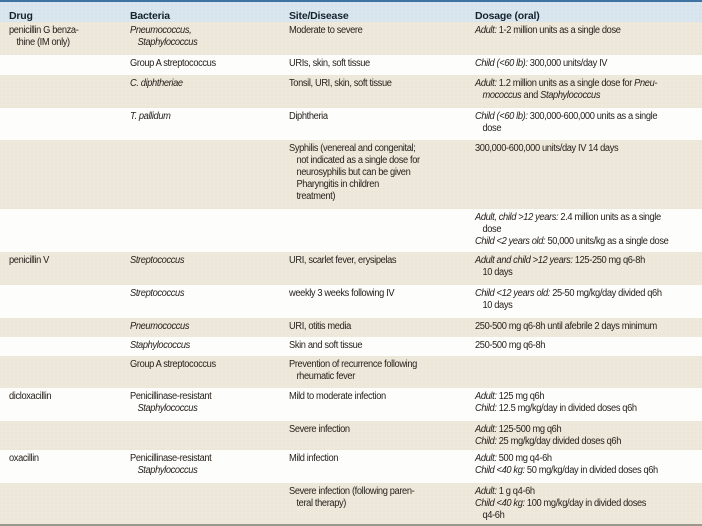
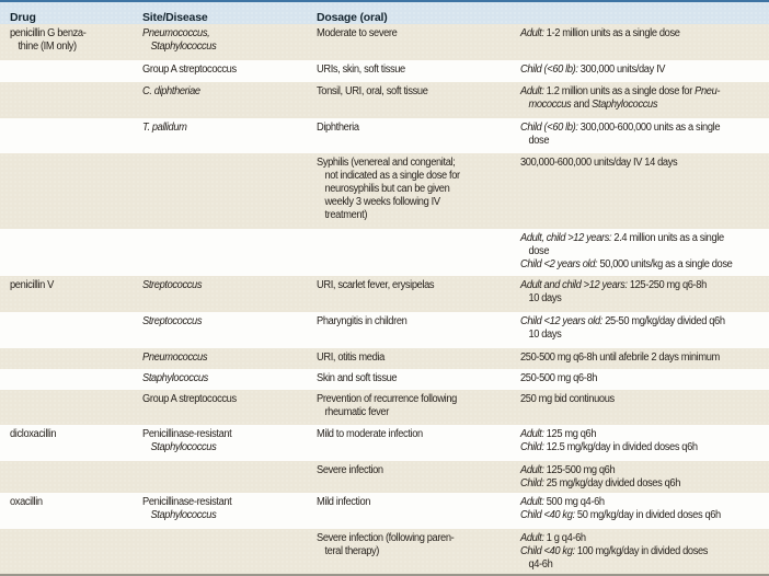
  Drug
- Bacteria
  Site/Disease
  Dosage (oral)
  penicillin G benza-
  thine (IM only)
  Pneumococcus,
  Staphylococcus
  Moderate to severe
  Adult: 1-2 million units as a single dose
  Group A streptococcus
  URIs, skin, soft tissue
  Child (<60 lb): 300,000 units/day IV
  C. diphtheriae
- Tonsil, URI, skin, soft tissue
+ Tonsil, URI, oral, soft tissue
  Adult: 1.2 million units as a single dose for Pneu-
  mococcus and Staphylococcus
  T. pallidum
  Diphtheria
  Child (<60 lb): 300,000-600,000 units as a single
  dose
  Syphilis (venereal and congenital;
  not indicated as a single dose for
  neurosyphilis but can be given
- Pharyngitis in children
+ weekly 3 weeks following IV
  treatment)
  300,000-600,000 units/day IV 14 days
  Adult, child >12 years: 2.4 million units as a single
  dose
  Child <2 years old: 50,000 units/kg as a single dose
  penicillin V
  Streptococcus
  URI, scarlet fever, erysipelas
  Adult and child >12 years: 125-250 mg q6-8h
  10 days
  Streptococcus
- weekly 3 weeks following IV
+ Pharyngitis in children
  Child <12 years old: 25-50 mg/kg/day divided q6h
  10 days
  Pneumococcus
  URI, otitis media
  250-500 mg q6-8h until afebrile 2 days minimum
  Staphylococcus
  Skin and soft tissue
  250-500 mg q6-8h
  Group A streptococcus
  Prevention of recurrence following
  rheumatic fever
+ 250 mg bid continuous
  dicloxacillin
  Penicillinase-resistant
  Staphylococcus
  Mild to moderate infection
  Adult: 125 mg q6h
  Child: 12.5 mg/kg/day in divided doses q6h
  Severe infection
  Adult: 125-500 mg q6h
  Child: 25 mg/kg/day divided doses q6h
  oxacillin
  Penicillinase-resistant
  Staphylococcus
  Mild infection
  Adult: 500 mg q4-6h
  Child <40 kg: 50 mg/kg/day in divided doses q6h
  Severe infection (following paren-
  teral therapy)
  Adult: 1 g q4-6h
  Child <40 kg: 100 mg/kg/day in divided doses
  q4-6h
